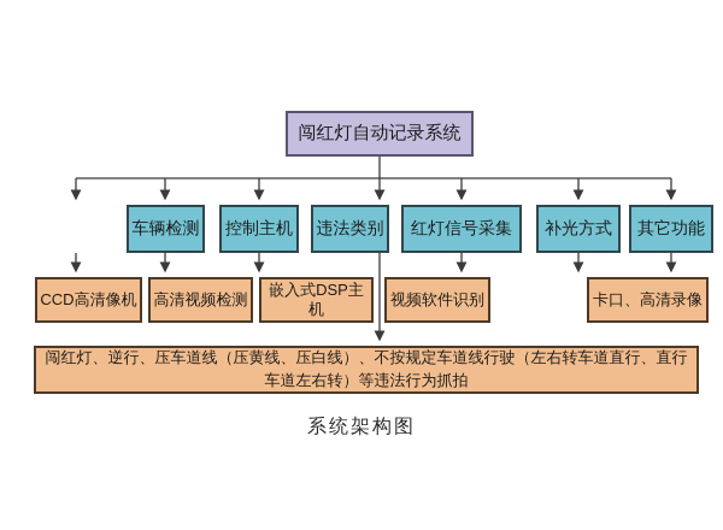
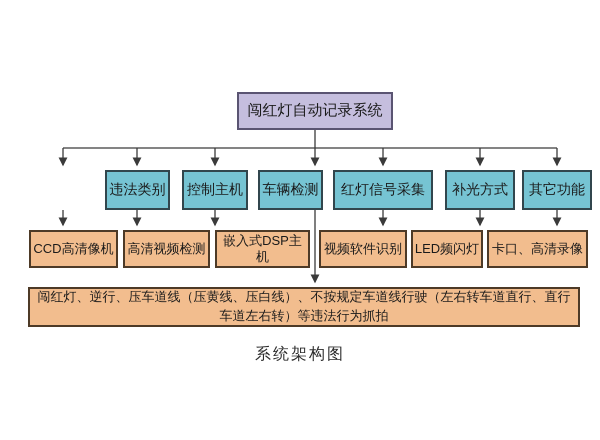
  闯红灯自动记录系统
- 车辆检测
+ 违法类别
  控制主机
- 违法类别
+ 车辆检测
  红灯信号采集
  补光方式
  其它功能
  CCD高清像机
  高清视频检测
  嵌入式DSP主机
  视频软件识别
+ LED频闪灯
  卡口、高清录像
  闯红灯、逆行、压车道线（压黄线、压白线）、不按规定车道线行驶（左右转车道直行、直行
  车道左右转）等违法行为抓拍
  系统架构图
